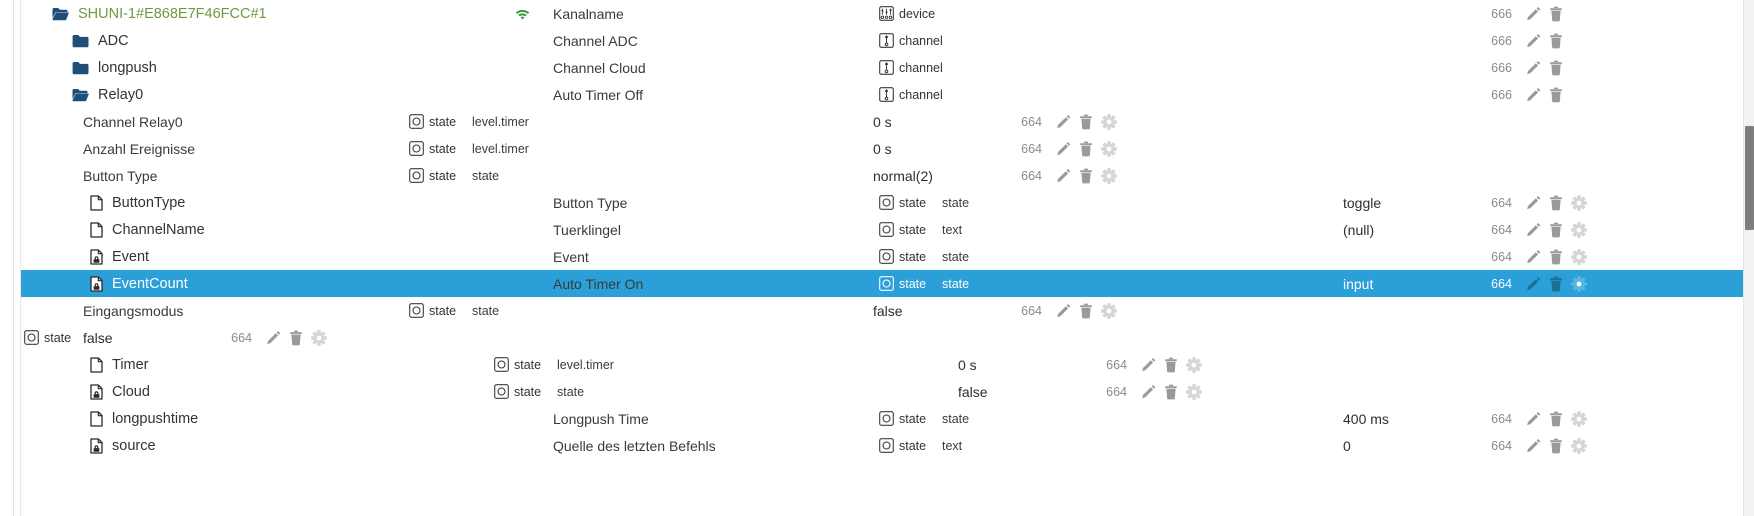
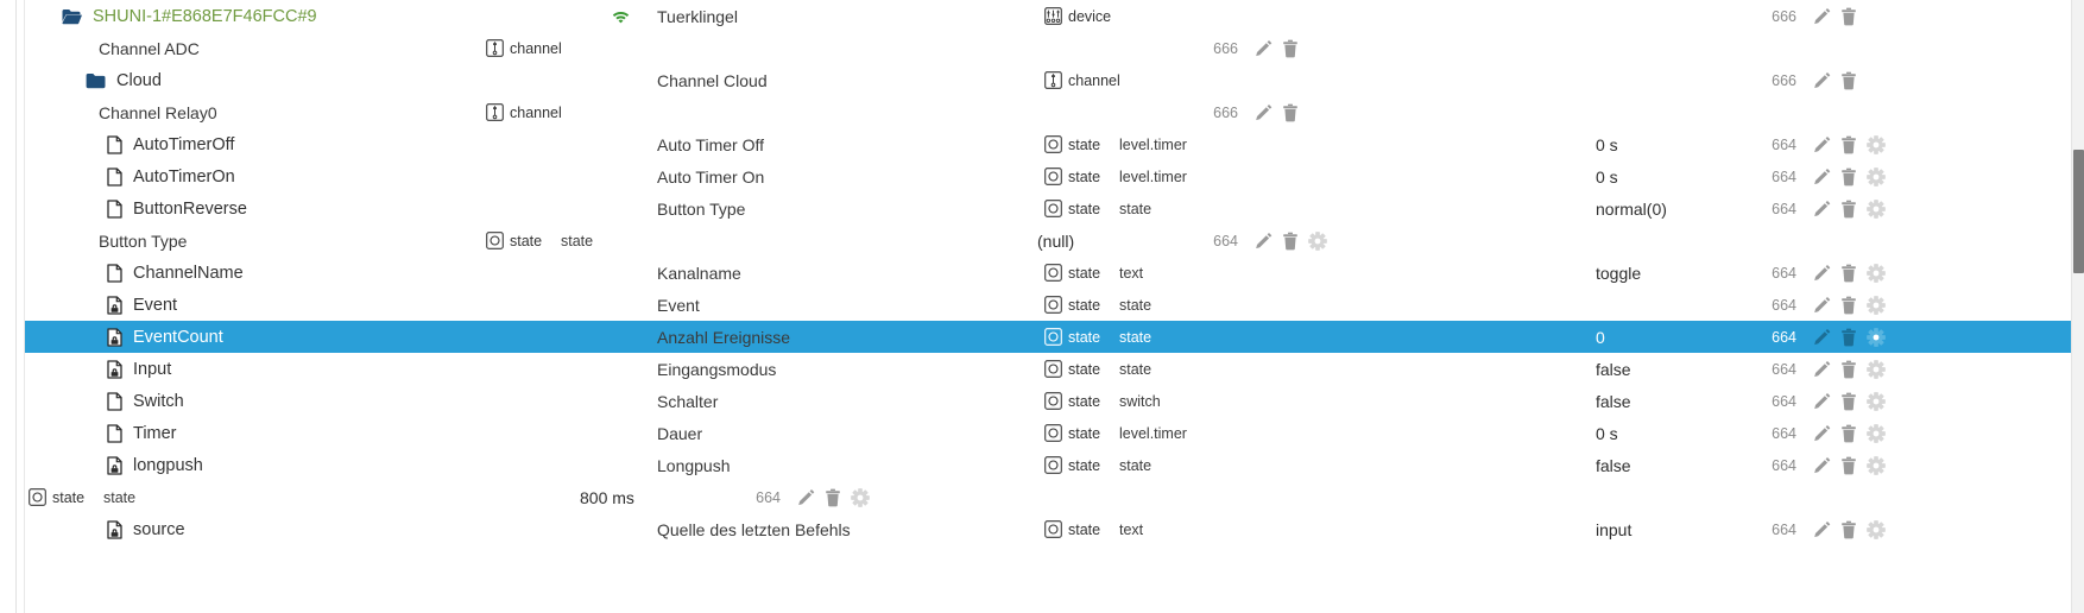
- SHUNI-1#E868E7F46FCC#1
+ SHUNI-1#E868E7F46FCC#9
- Kanalname
+ Tuerklingel
  device
  666
- ADC
  Channel ADC
  channel
  666
- longpush
+ Cloud
  Channel Cloud
  channel
  666
- Relay0
- Auto Timer Off
+ Channel Relay0
  channel
  666
+ AutoTimerOff
- Channel Relay0
+ Auto Timer Off
  state
  level.timer
  0 s
  664
+ AutoTimerOn
- Anzahl Ereignisse
+ Auto Timer On
  state
  level.timer
  0 s
  664
+ ButtonReverse
  Button Type
  state
  state
- normal(2)
+ normal(0)
  664
- ButtonType
  Button Type
  state
  state
- toggle
+ (null)
  664
  ChannelName
- Tuerklingel
+ Kanalname
  state
  text
- (null)
+ toggle
  664
  Event
  Event
  state
  state
  664
  EventCount
- Auto Timer On
+ Anzahl Ereignisse
  state
  state
- input
+ 0
  664
+ Input
  Eingangsmodus
  state
  state
  false
  664
+ Switch
+ Schalter
  state
+ switch
  false
  664
  Timer
+ Dauer
  state
  level.timer
  0 s
  664
- Cloud
+ longpush
+ Longpush
  state
  state
  false
  664
- longpushtime
- Longpush Time
  state
  state
- 400 ms
+ 800 ms
  664
  source
  Quelle des letzten Befehls
  state
  text
- 0
+ input
  664
